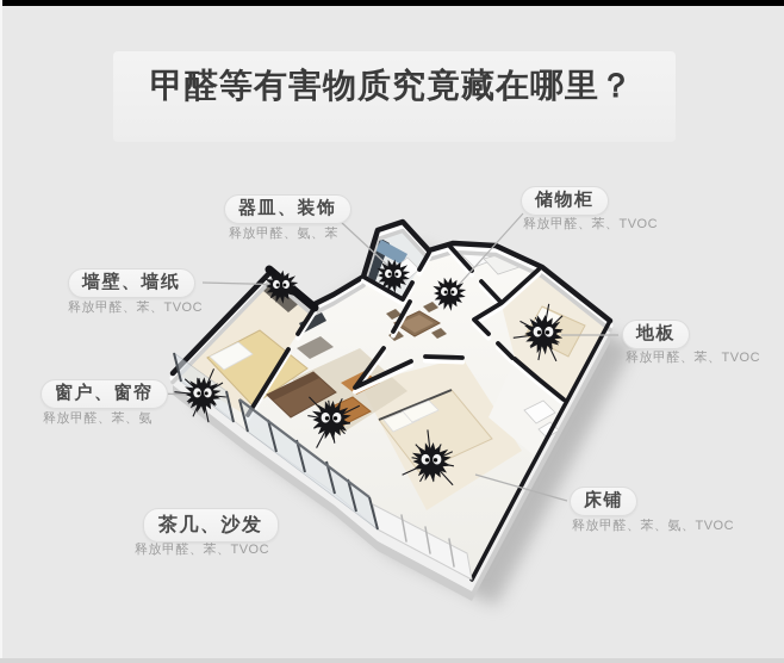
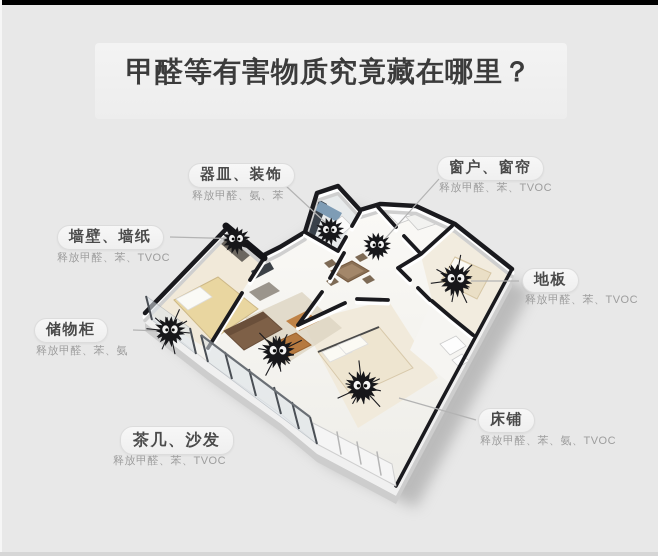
  甲醛等有害物质究竟藏在哪里？
  器皿、装饰
  释放甲醛、氨、苯
- 储物柜
+ 窗户、窗帘
  释放甲醛、苯、TVOC
  墙壁、墙纸
  释放甲醛、苯、TVOC
  地板
  释放甲醛、苯、TVOC
- 窗户、窗帘
+ 储物柜
  释放甲醛、苯、氨
  茶几、沙发
  释放甲醛、苯、TVOC
  床铺
  释放甲醛、苯、氨、TVOC
